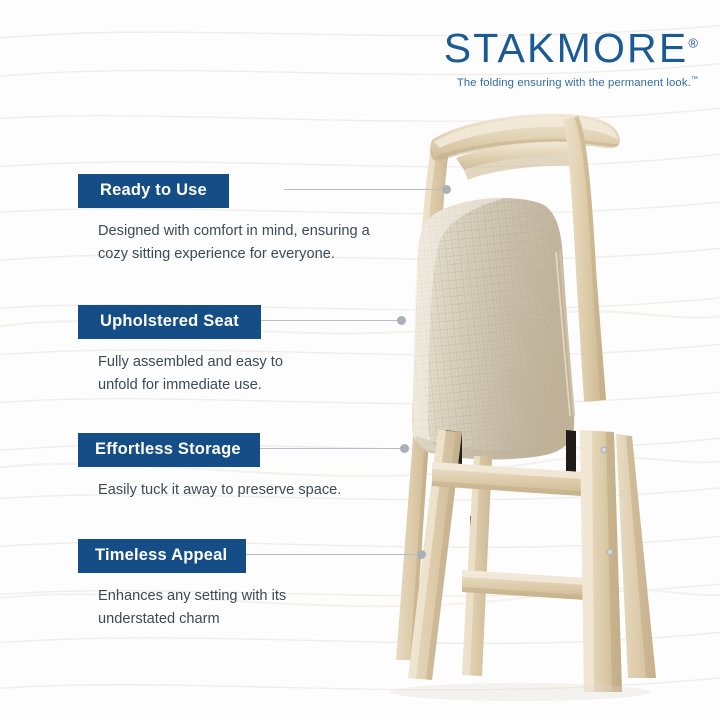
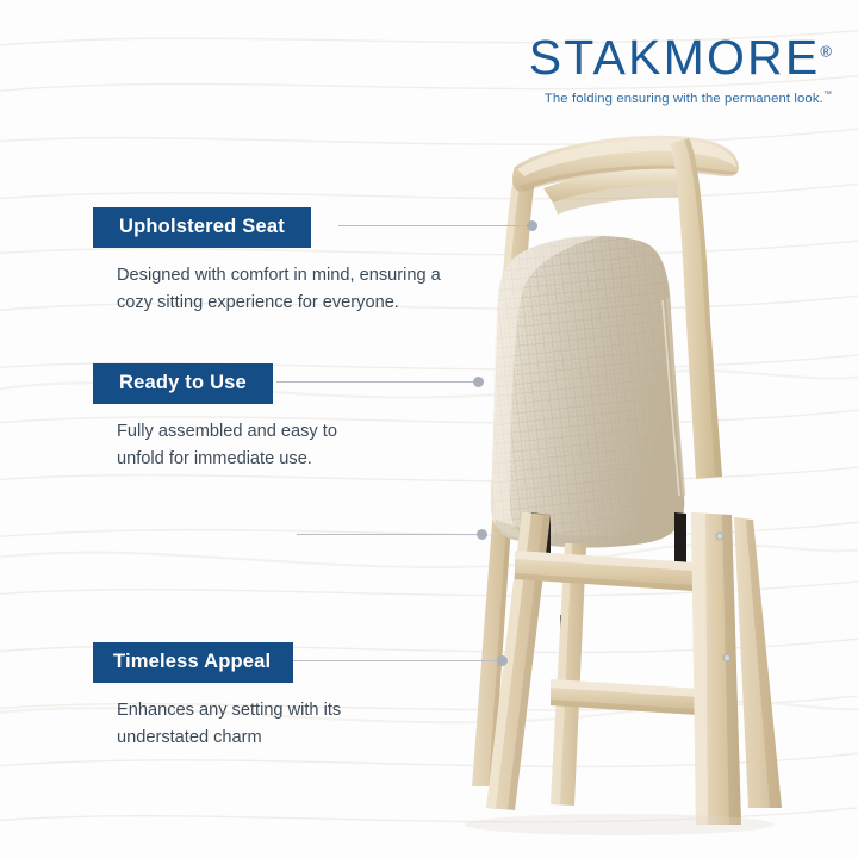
  STAKMORE®
  The folding ensuring with the permanent look.
- Ready to Use
+ Upholstered Seat
  Designed with comfort in mind, ensuring a
  cozy sitting experience for everyone.
- Upholstered Seat
+ Ready to Use
  Fully assembled and easy to
  unfold for immediate use.
- Effortless Storage
- Easily tuck it away to preserve space.
  Timeless Appeal
  Enhances any setting with its
  understated charm
